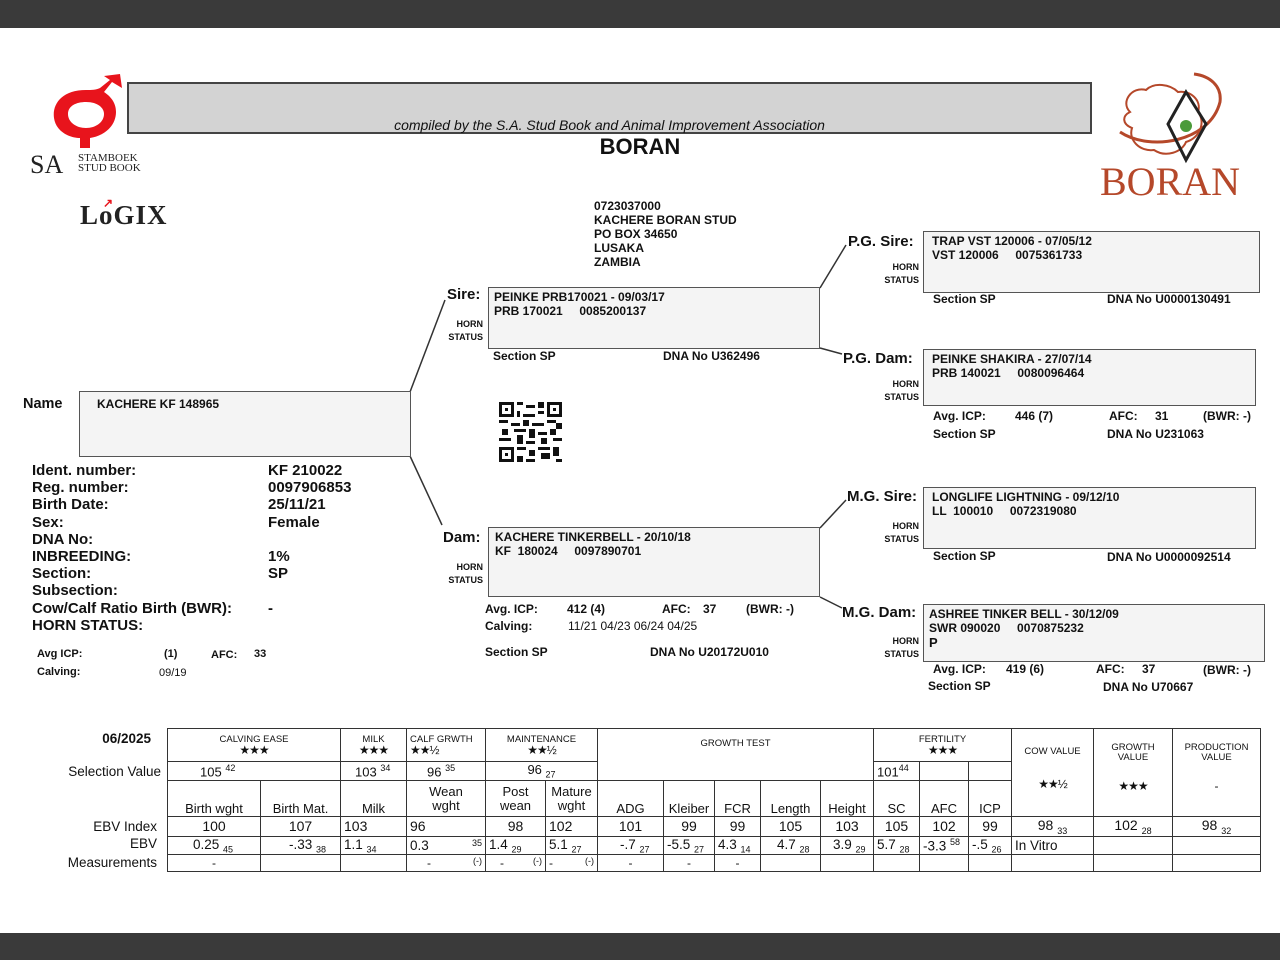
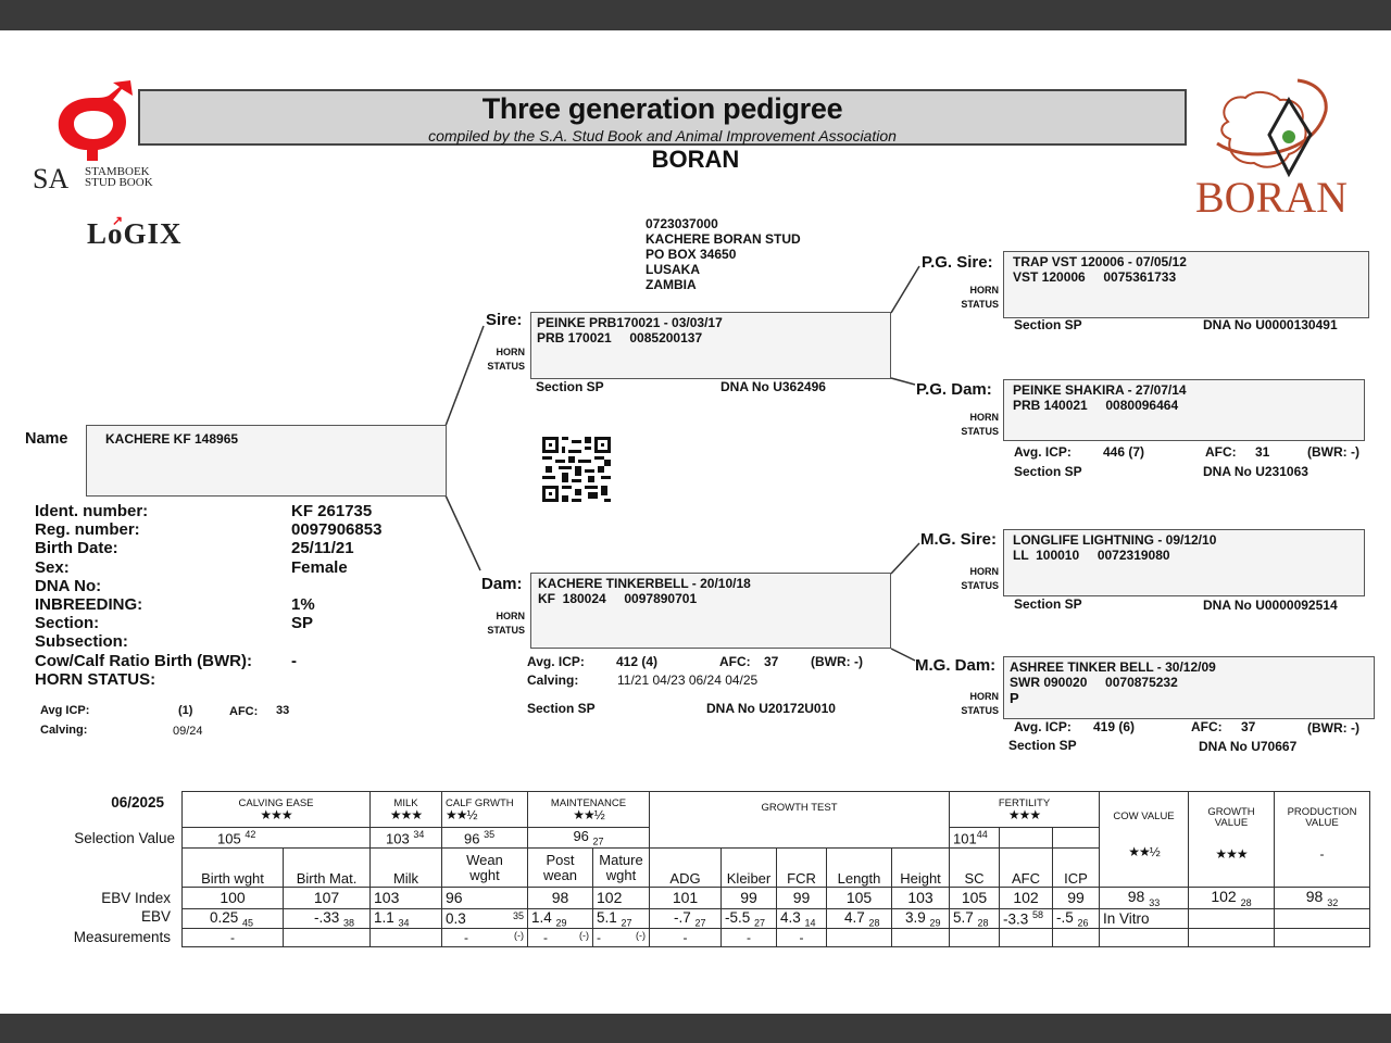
  SA
  STAMBOEK
  STUD BOOK
  Lo
  ↗
  GIX
+ Three generation pedigree
  compiled by the S.A. Stud Book and Animal Improvement Association
  BORAN
  BORAN
  0723037000
  KACHERE BORAN STUD
  PO BOX 34650
  LUSAKA
  ZAMBIA
  Name
  KACHERE KF 148965
  Ident. number:
  Reg. number:
  Birth Date:
  Sex:
  DNA No:
  INBREEDING:
  Section:
  Subsection:
  Cow/Calf Ratio Birth (BWR):
  HORN STATUS:
- KF 210022
+ KF 261735
  0097906853
  25/11/21
  Female
  1%
  SP
  -
  Avg ICP:
  (1)
  AFC:
  33
  Calving:
- 09/19
+ 09/24
  Sire:
  HORN
  STATUS
- PEINKE PRB170021 - 09/03/17
+ PEINKE PRB170021 - 03/03/17
  PRB 170021 0085200137
  Section SP
  DNA No U362496
  Dam:
  HORN
  STATUS
  KACHERE TINKERBELL - 20/10/18
  KF 180024 0097890701
  Avg. ICP:
  412 (4)
  AFC:
  37
  (BWR: -)
  Calving:
  11/21 04/23 06/24 04/25
  Section SP
  DNA No U20172U010
  P.G. Sire:
  HORN
  STATUS
  TRAP VST 120006 - 07/05/12
  VST 120006 0075361733
  Section SP
  DNA No U0000130491
  P.G. Dam:
  HORN
  STATUS
  PEINKE SHAKIRA - 27/07/14
  PRB 140021 0080096464
  Avg. ICP:
  446 (7)
  AFC:
  31
  (BWR: -)
  Section SP
  DNA No U231063
  M.G. Sire:
  HORN
  STATUS
  LONGLIFE LIGHTNING - 09/12/10
  LL 100010 0072319080
  Section SP
  DNA No U0000092514
  M.G. Dam:
  HORN
  STATUS
  ASHREE TINKER BELL - 30/12/09
  SWR 090020 0070875232
  P
  Avg. ICP:
  419 (6)
  AFC:
  37
  (BWR: -)
  Section SP
  DNA No U70667
  06/2025
  Selection Value
  EBV Index
  EBV
  Measurements
  CALVING EASE★★★	MILK★★★	CALF GRWTH★★½	MAINTENANCE★★½	GROWTH TEST	FERTILITY★★★	COW VALUE★★½	GROWTHVALUE★★★	PRODUCTIONVALUE-
  105 42	103 34	96 35	96 27	10144
  Birth wght	Birth Mat.	Milk	Weanwght	Postwean	Maturewght	ADG	Kleiber	FCR	Length	Height	SC	AFC	ICP
  100	107	103	96	98	102	101	99	99	105	103	105	102	99	98 33	102 28	98 32
  0.25 45	-.33 38	1.1 34	0.3 35	1.4 29	5.1 27	-.7 27	-5.5 27	4.3 14	4.7 28	3.9 29	5.7 28	-3.3 58	-.5 26	In Vitro
  -			- (-)	- (-)	- (-)	-	-	-
